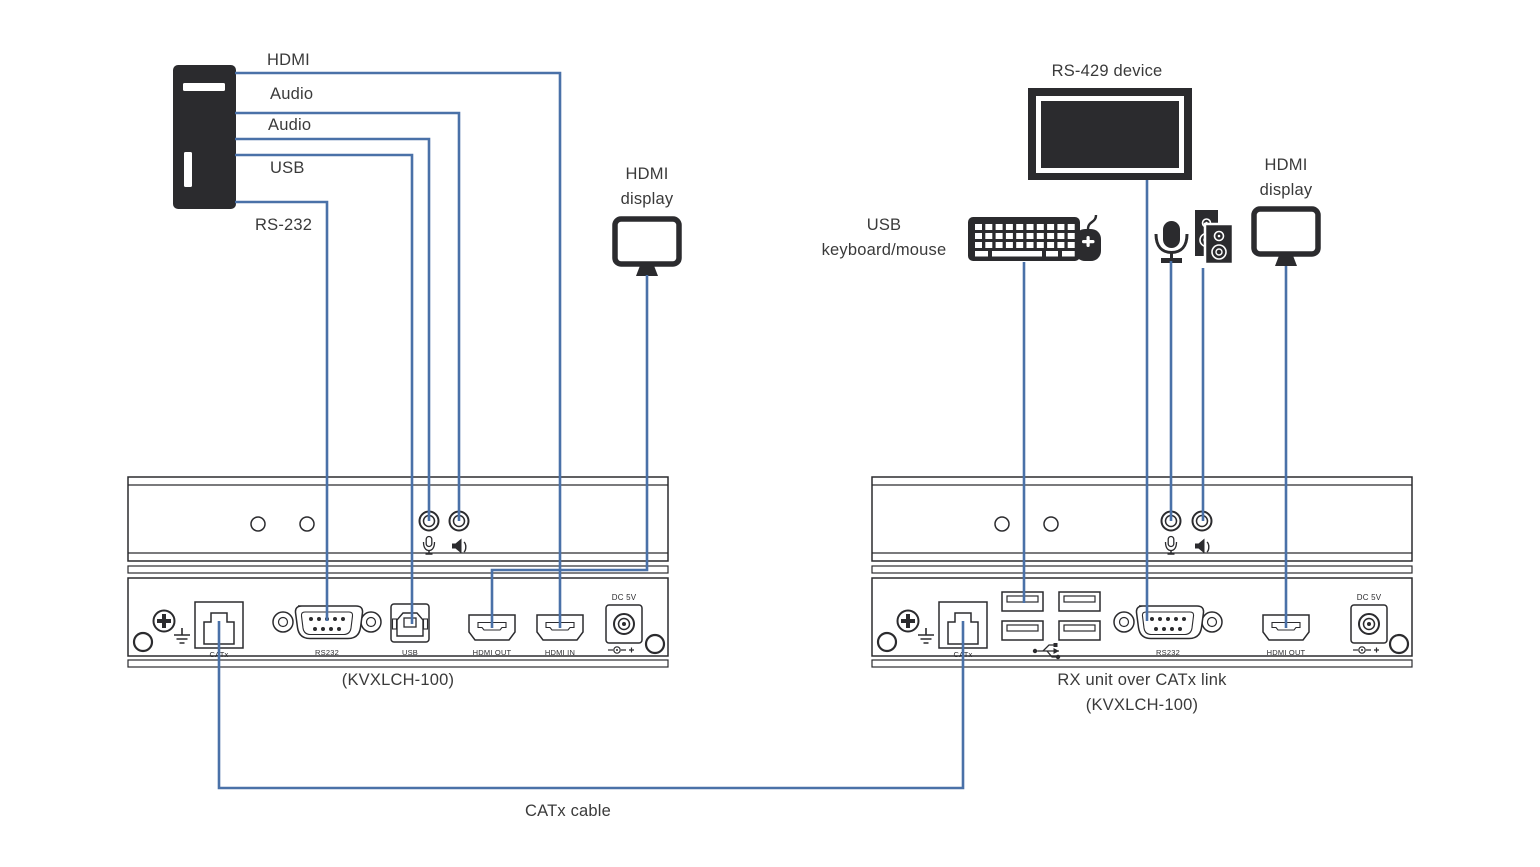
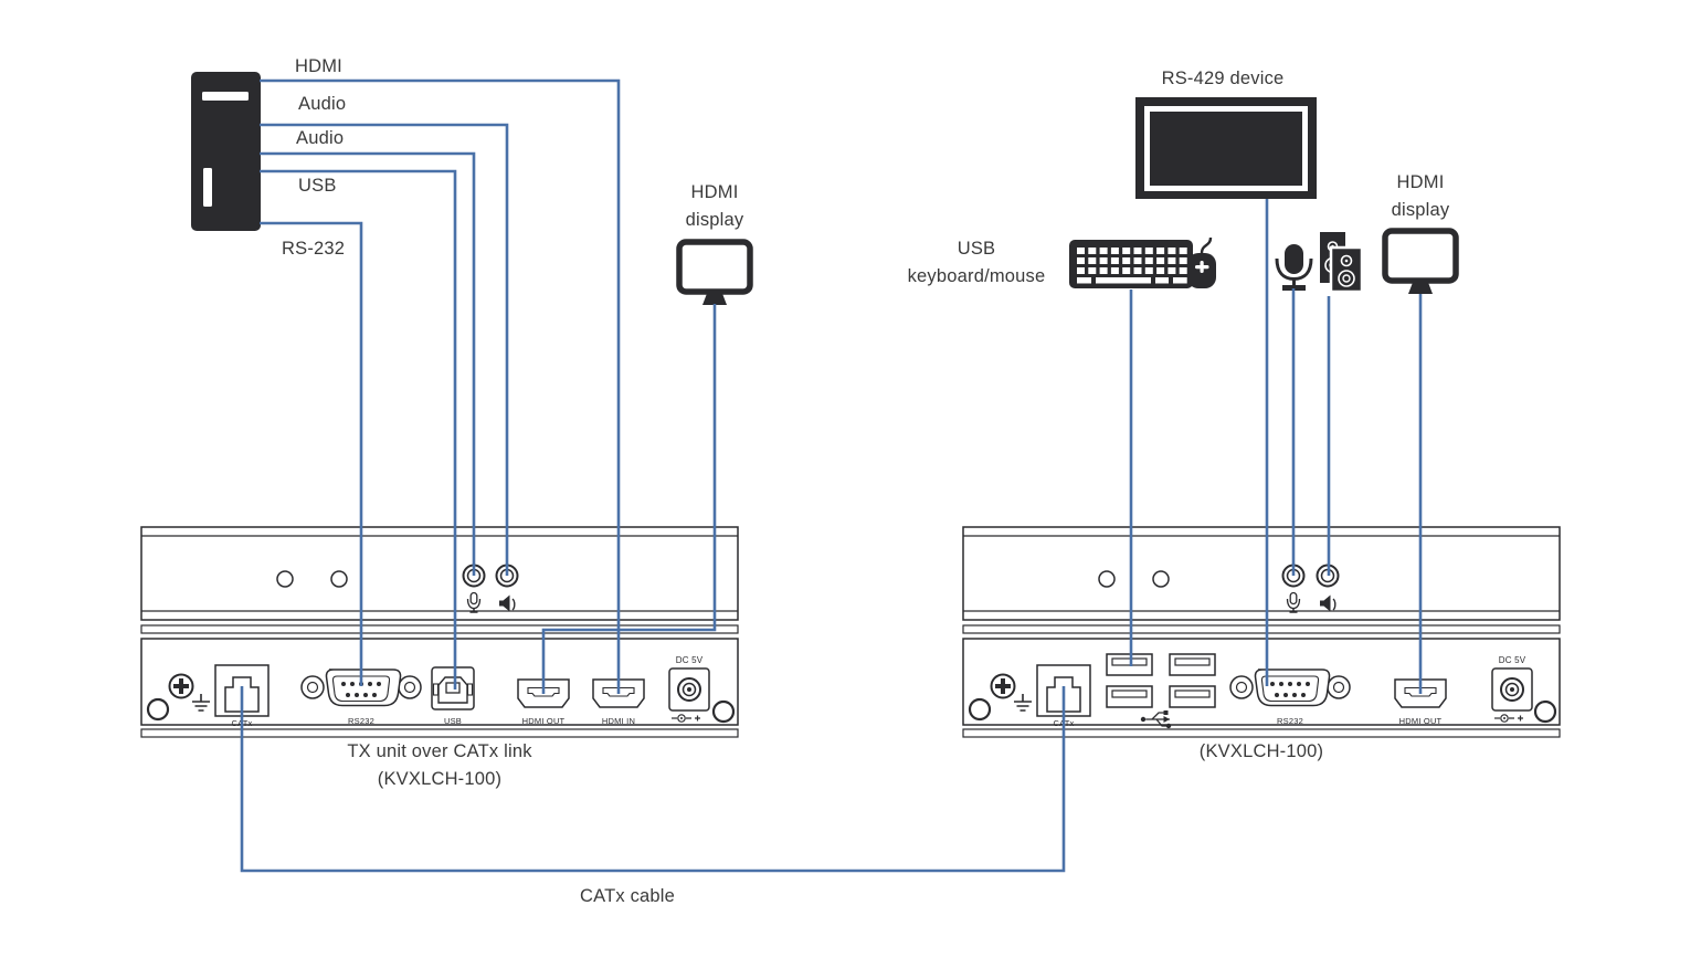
  CATx
  RS232
  USB
  HDMI OUT
  HDMI IN
  DC 5V
  CATx
  RS232
  HDMI OUT
  DC 5V
  HDMI
  Audio
  Audio
  USB
  RS-232
  HDMI
  display
  RS-429 device
  USB
  keyboard/mouse
  HDMI
  display
+ TX unit over CATx link
  (KVXLCH-100)
- RX unit over CATx link
  (KVXLCH-100)
  CATx cable
